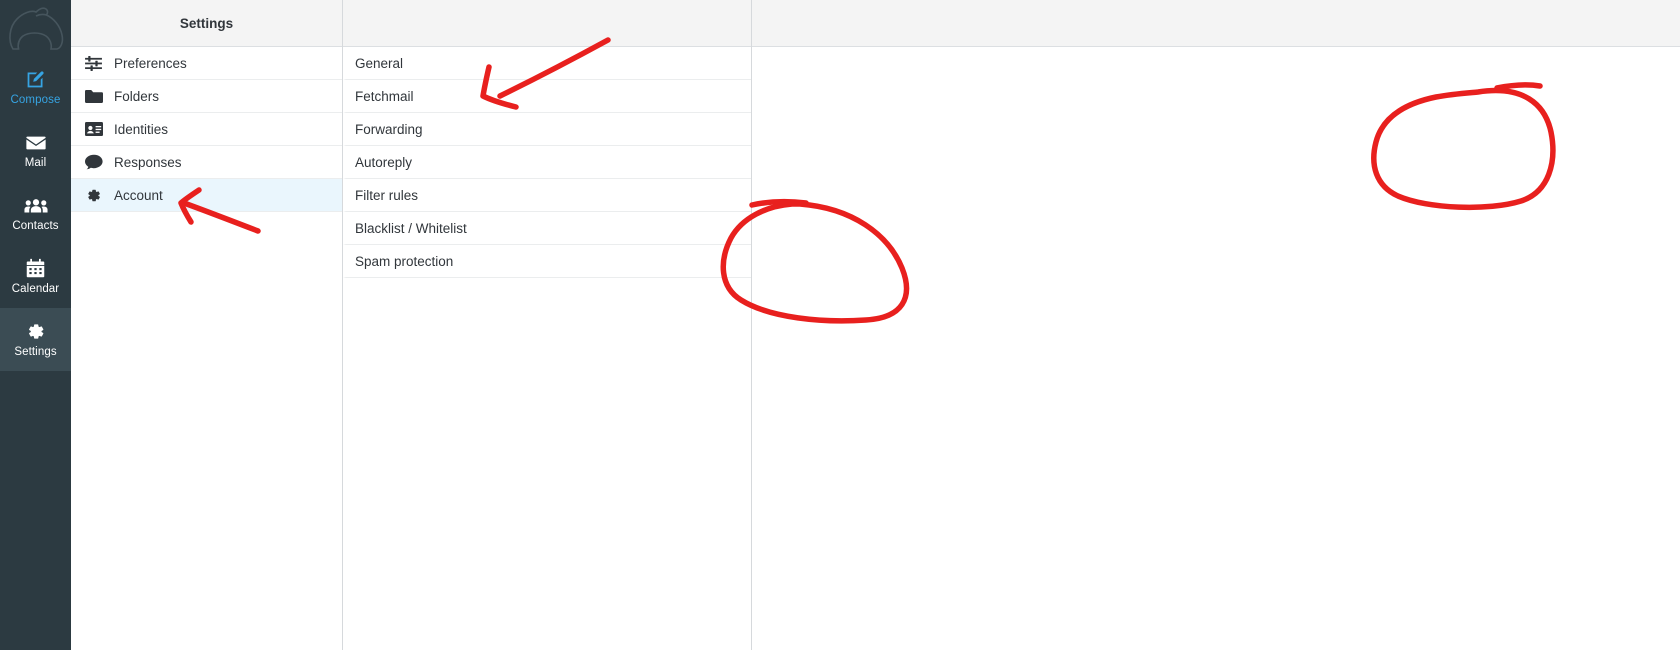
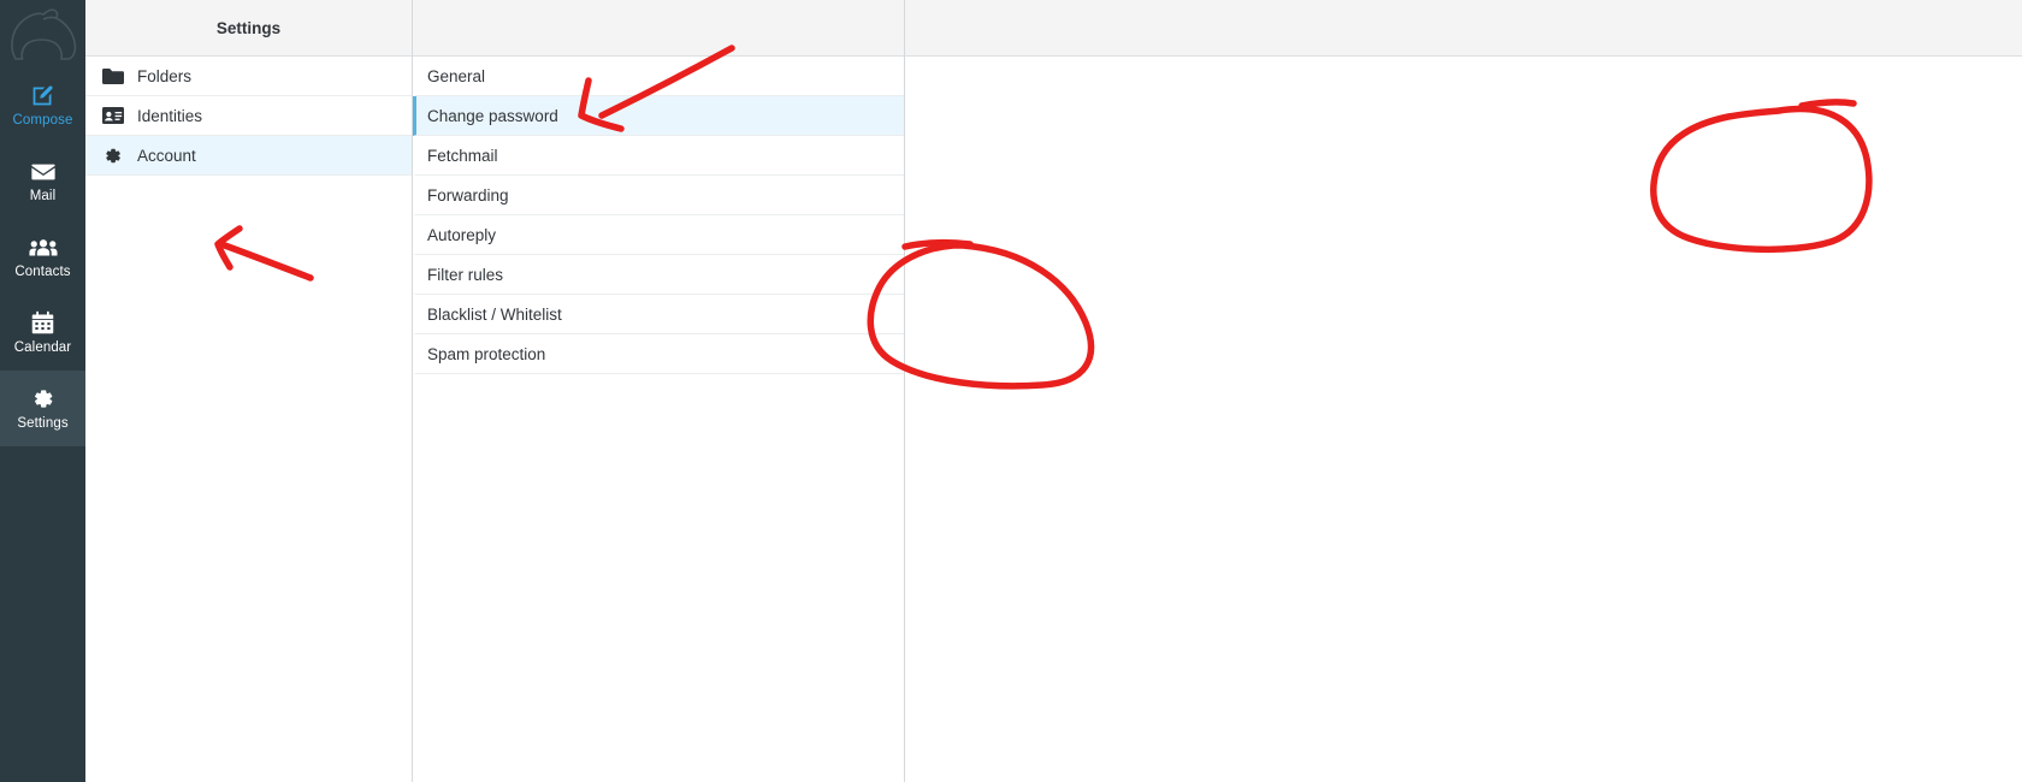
  Compose
  Mail
  Contacts
  Calendar
  Settings
  Settings
- Preferences
  Folders
  Identities
- Responses
  Account
  General
+ Change password
  Fetchmail
  Forwarding
  Autoreply
  Filter rules
  Blacklist / Whitelist
  Spam protection
